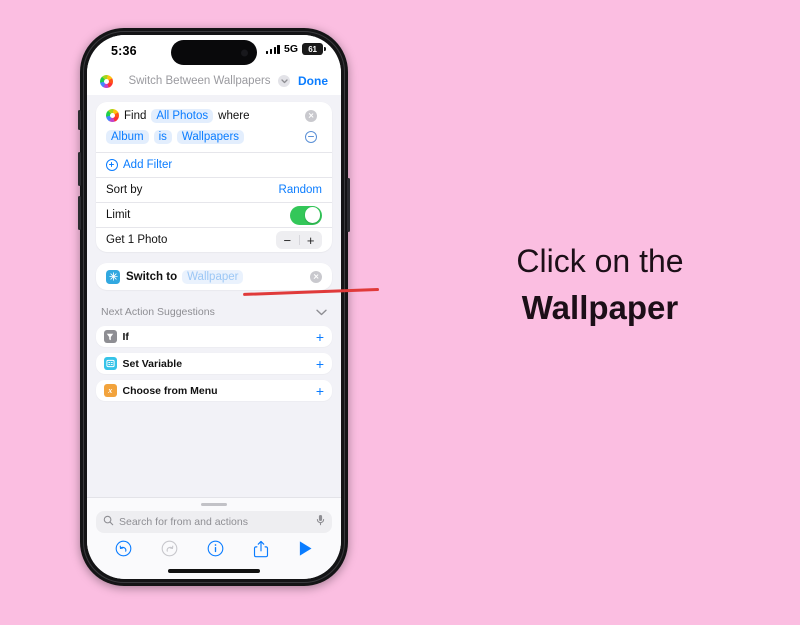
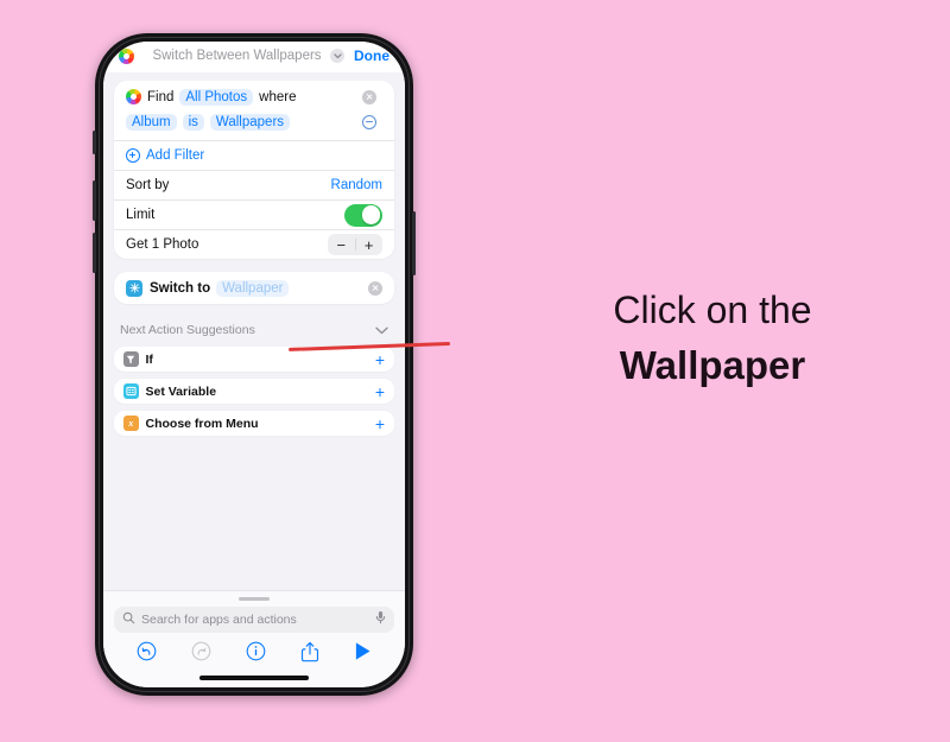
- 5:36
- 5G
- 61
  Switch Between Wallpapers
  Done
  Find
  All Photos
  where
  Album
  is
  Wallpapers
  Add Filter
  Sort by
  Random
  Limit
  Get 1 Photo
  −
  +
  Switch to
  Wallpaper
  Next Action Suggestions
  If
  +
  Set Variable
  +
  x
  Choose from Menu
  +
- Search for from and actions
+ Search for apps and actions
  Click on the
  Wallpaper
